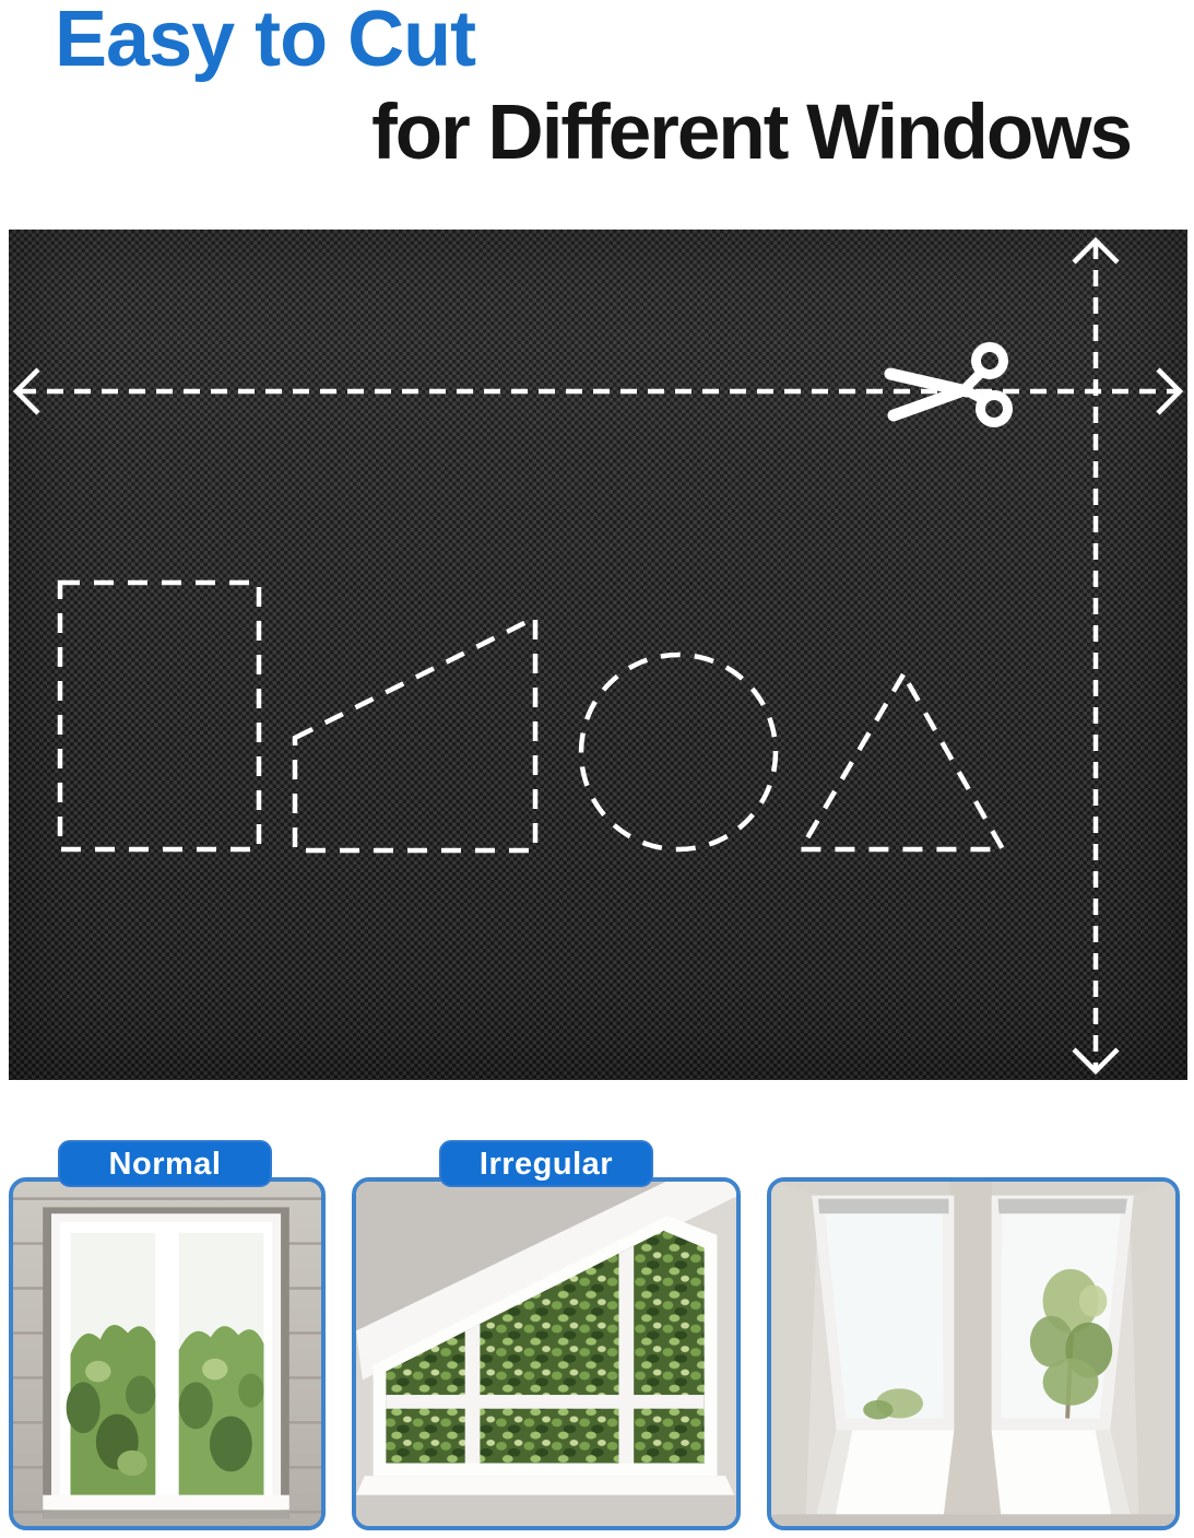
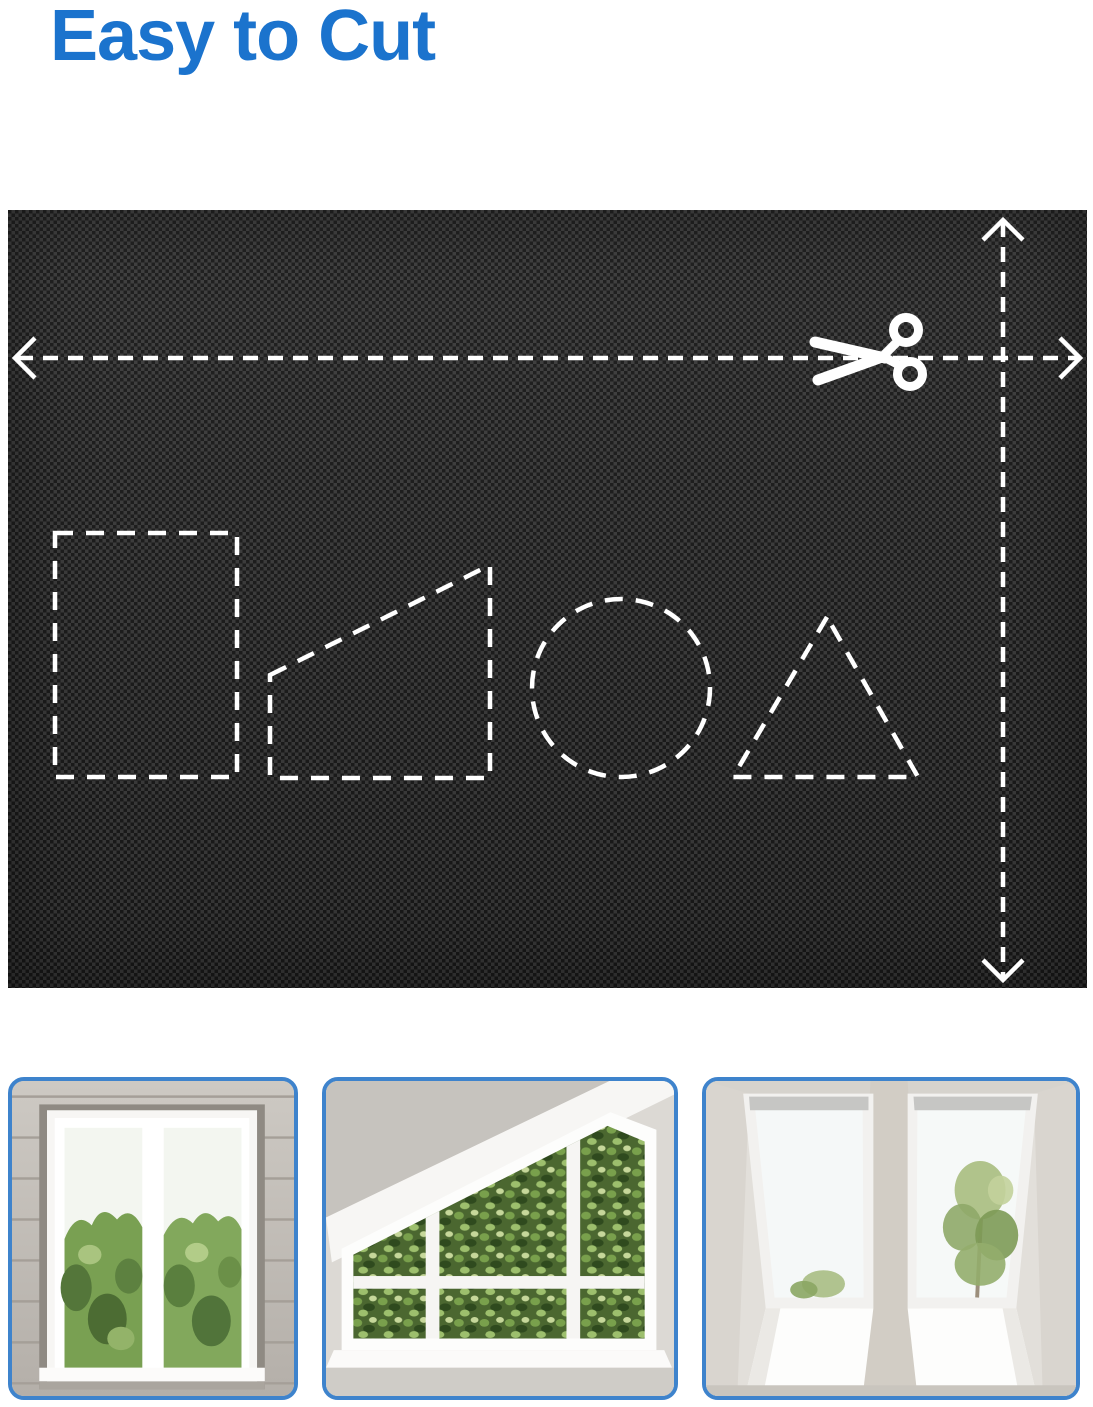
  Easy to Cut
- for Different Windows
- Normal
- Irregular
